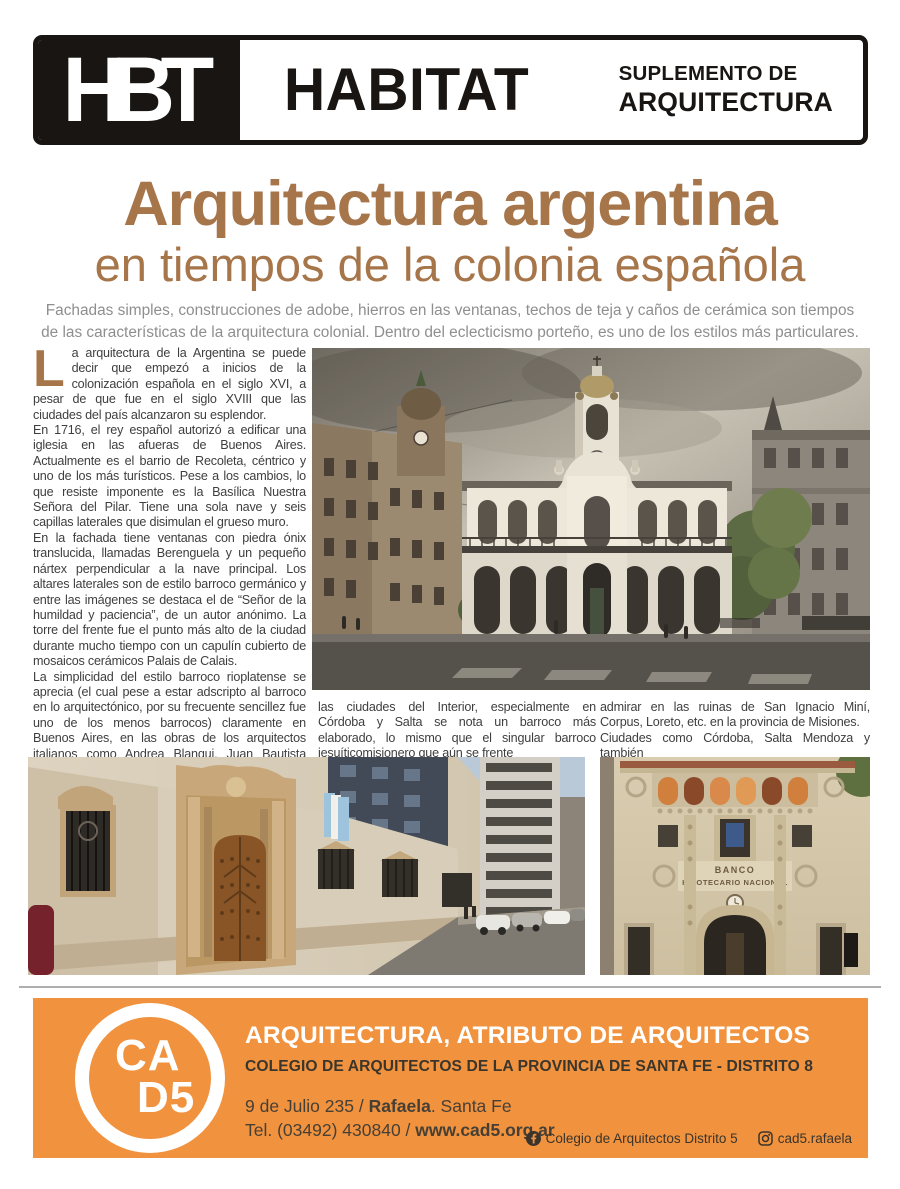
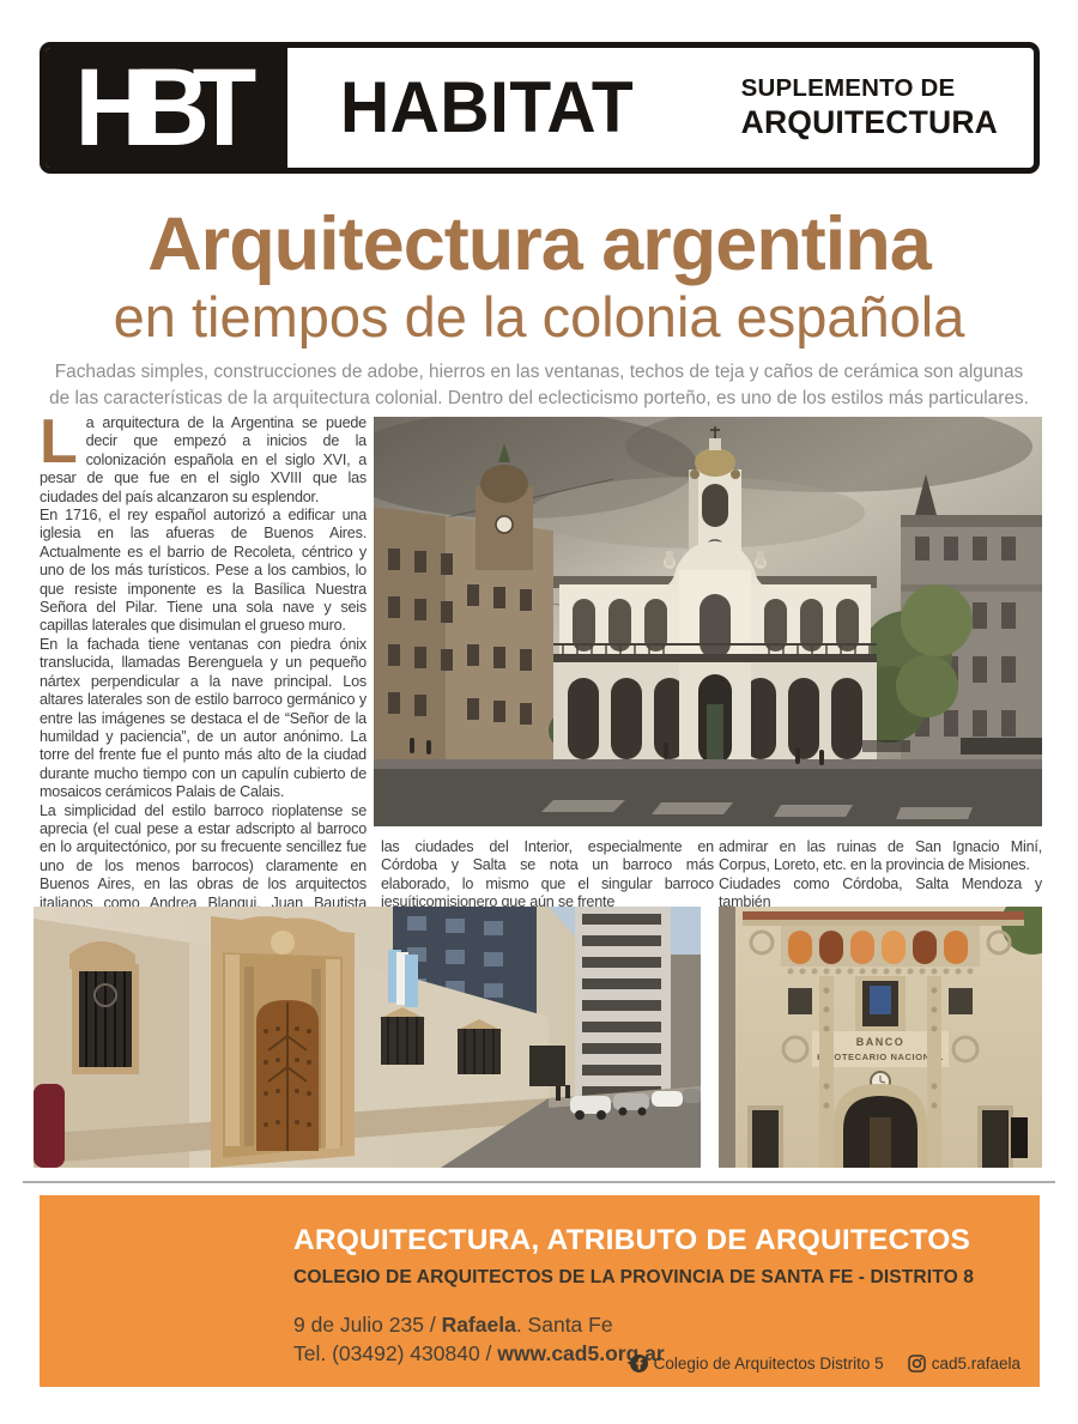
  HBT
  HABITAT
  SUPLEMENTO DE
  ARQUITECTURA
  Arquitectura argentina
  en tiempos de la colonia española
- Fachadas simples, construcciones de adobe, hierros en las ventanas, techos de teja y caños de cerámica son tiempos de las características de la arquitectura colonial. Dentro del eclecticismo porteño, es uno de los estilos más particulares.
+ Fachadas simples, construcciones de adobe, hierros en las ventanas, techos de teja y caños de cerámica son algunas de las características de la arquitectura colonial. Dentro del eclecticismo porteño, es uno de los estilos más particulares.
  L
  a arquitectura de la Argentina se puede decir que empezó a inicios de la colonización española en el siglo XVI, a pesar de que fue en el siglo XVIII que las ciudades del país alcanzaron su esplendor.
  En 1716, el rey español autorizó a edificar una iglesia en las afueras de Buenos Aires. Actualmente es el barrio de Recoleta, céntrico y uno de los más turísticos. Pese a los cambios, lo que resiste imponente es la Basílica Nuestra Señora del Pilar. Tiene una sola nave y seis capillas laterales que disimulan el grueso muro.
  En la fachada tiene ventanas con piedra ónix translucida, llamadas Berenguela y un pequeño nártex perpendicular a la nave principal. Los altares laterales son de estilo barroco germánico y entre las imágenes se destaca el de “Señor de la humildad y paciencia”, de un autor anónimo. La torre del frente fue el punto más alto de la ciudad durante mucho tiempo con un capulín cubierto de mosaicos cerámicos Palais de Calais.
  las ciudades del Interior, especialmente en Córdoba y Salta se nota un barroco más elaborado, lo mismo que el singular barroco jesuíticomisionero que aún se frente
  admirar en las ruinas de San Ignacio Miní, Corpus, Loreto, etc. en la provincia de Misiones.
  Ciudades como Córdoba, Salta Mendoza y también
  BANCO
  OTECARIO NACION
- CA
- D5
  ARQUITECTURA, ATRIBUTO DE ARQUITECTOS
  COLEGIO DE ARQUITECTOS DE LA PROVINCIA DE SANTA FE - DISTRITO 8
  9 de Julio 235 / Rafaela. Santa Fe
  Tel. (03492) 430840 / www.cad5.org.ar
  Colegio de Arquitectos Distrito 5
  cad5.rafaela
